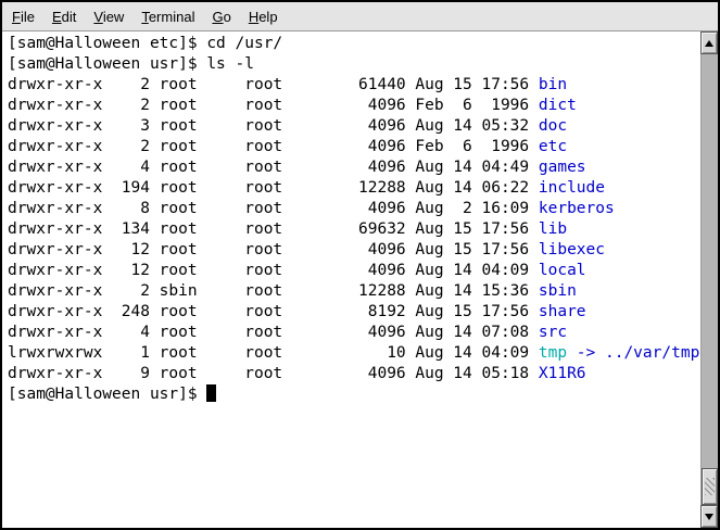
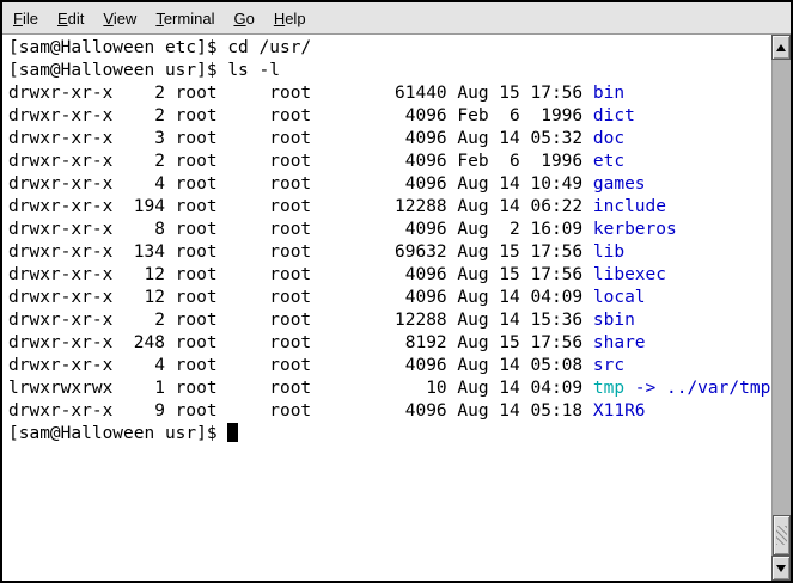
  File
  Edit
  View
  Terminal
  Go
  Help
  [sam@Halloween etc]$ cd /usr/
  [sam@Halloween usr]$ ls -l
  drwxr-xr-x 2 root root 61440 Aug 15 17:56 bin
  drwxr-xr-x 2 root root 4096 Feb 6 1996 dict
  drwxr-xr-x 3 root root 4096 Aug 14 05:32 doc
  drwxr-xr-x 2 root root 4096 Feb 6 1996 etc
- drwxr-xr-x 4 root root 4096 Aug 14 04:49 games
+ drwxr-xr-x 4 root root 4096 Aug 14 10:49 games
  drwxr-xr-x 194 root root 12288 Aug 14 06:22 include
  drwxr-xr-x 8 root root 4096 Aug 2 16:09 kerberos
  drwxr-xr-x 134 root root 69632 Aug 15 17:56 lib
  drwxr-xr-x 12 root root 4096 Aug 15 17:56 libexec
  drwxr-xr-x 12 root root 4096 Aug 14 04:09 local
- drwxr-xr-x 2 sbin root 12288 Aug 14 15:36 sbin
+ drwxr-xr-x 2 root root 12288 Aug 14 15:36 sbin
  drwxr-xr-x 248 root root 8192 Aug 15 17:56 share
- drwxr-xr-x 4 root root 4096 Aug 14 07:08 src
+ drwxr-xr-x 4 root root 4096 Aug 14 05:08 src
  lrwxrwxrwx 1 root root 10 Aug 14 04:09 tmp -> ../var/tmp
  drwxr-xr-x 9 root root 4096 Aug 14 05:18 X11R6
  [sam@Halloween usr]$
